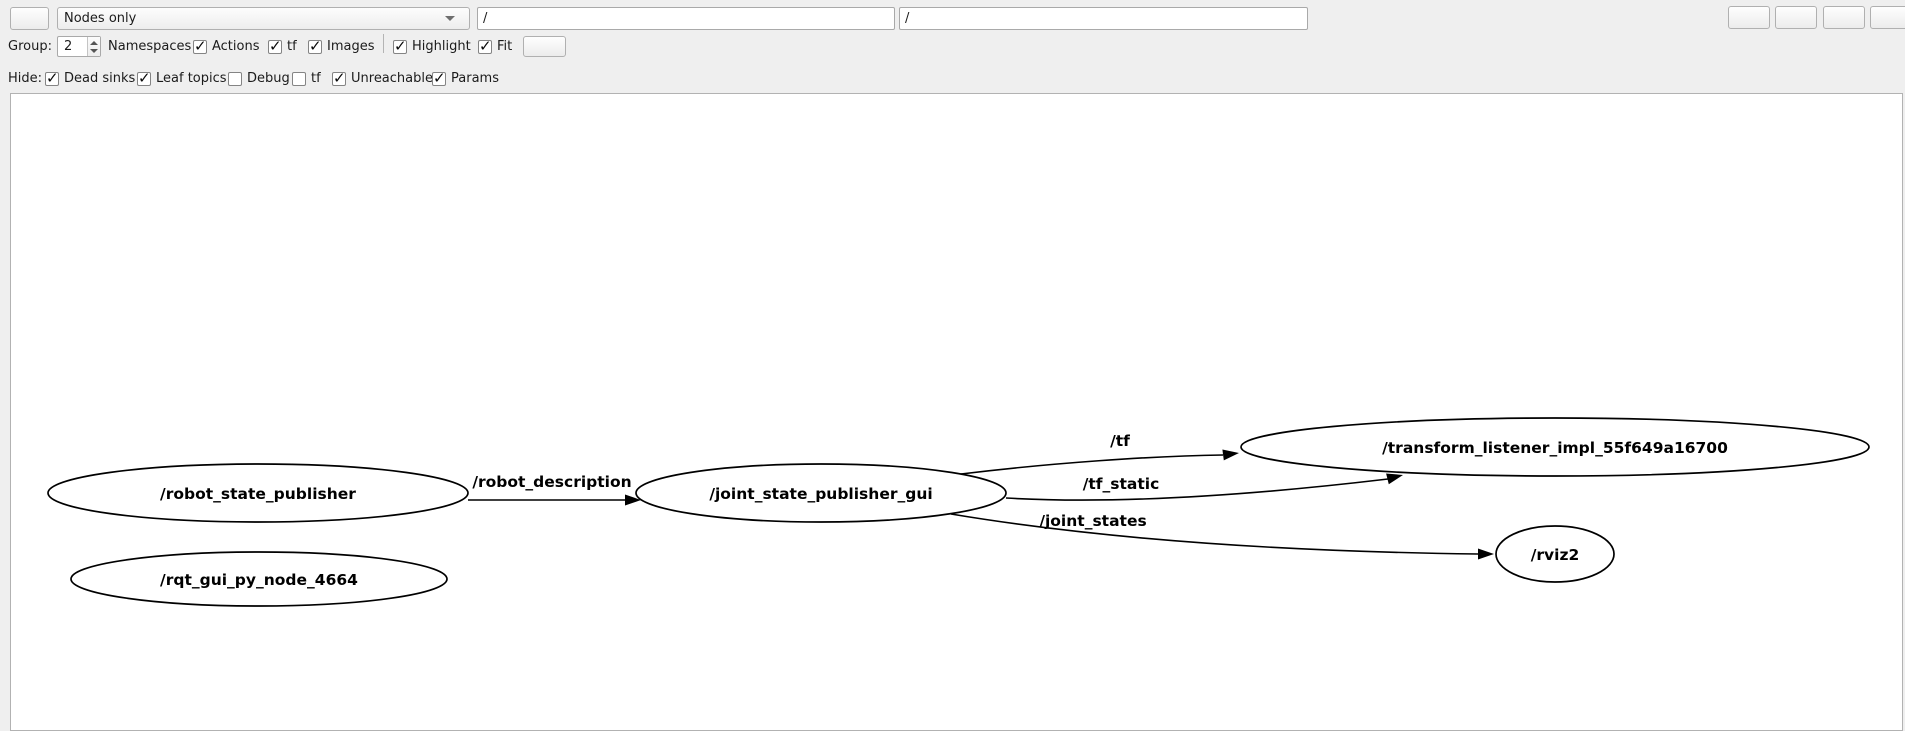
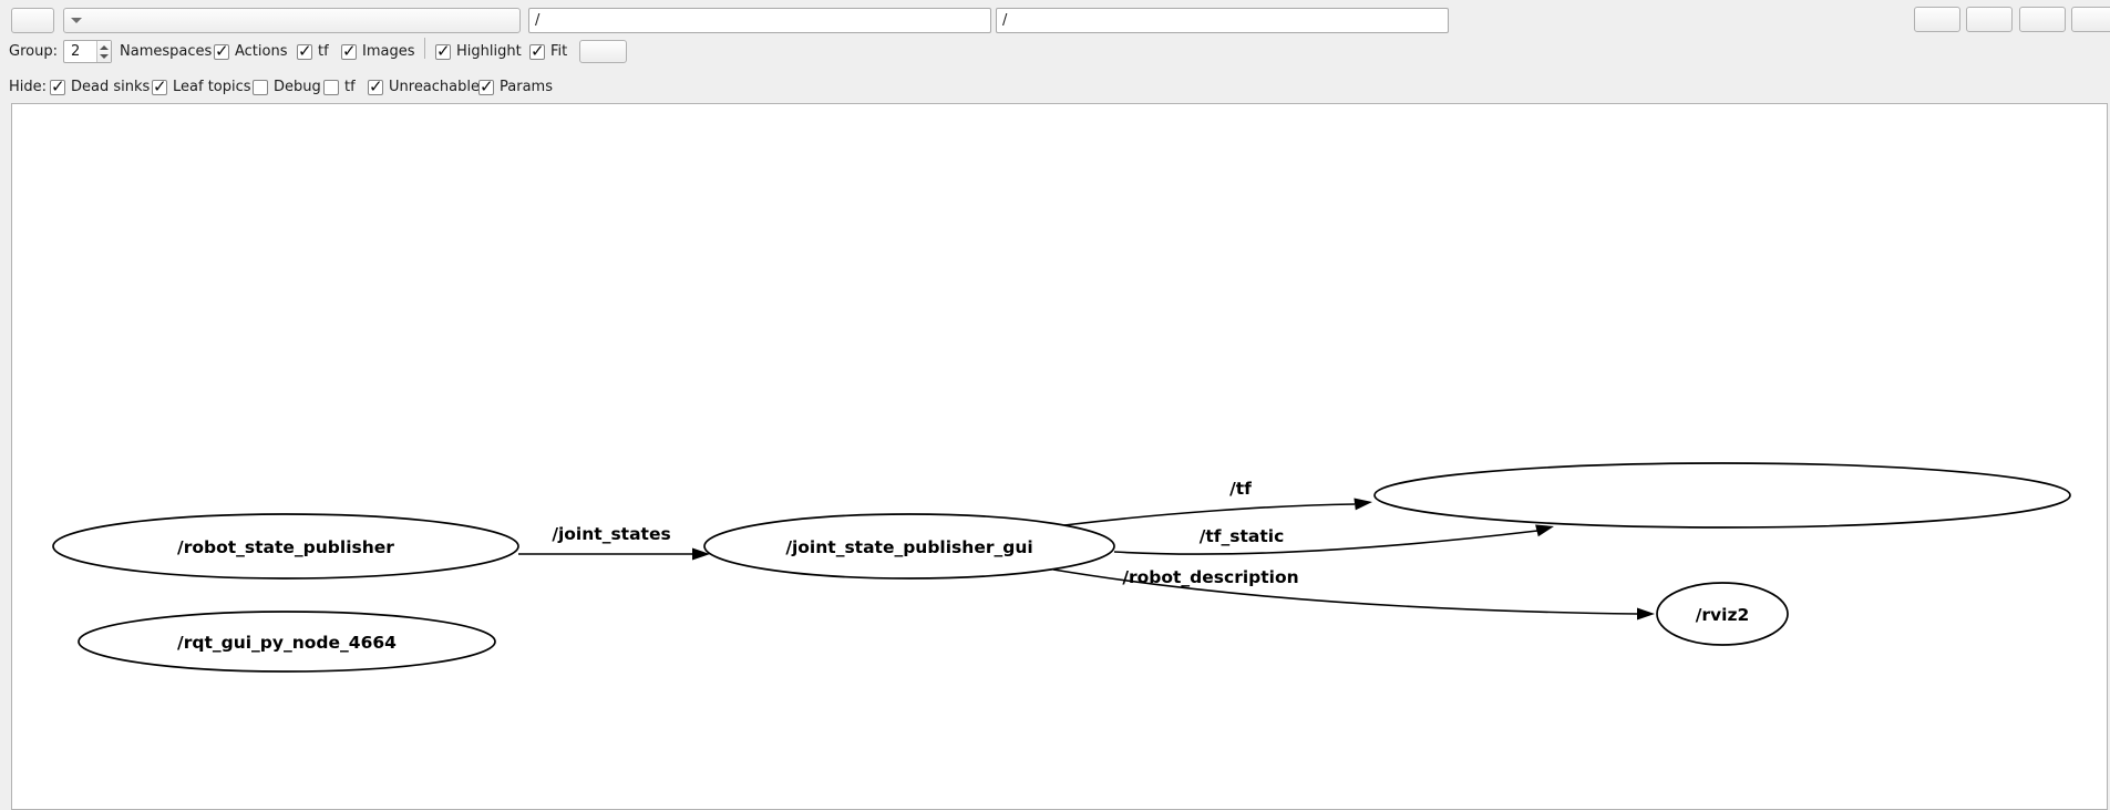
- Nodes only
  /
  /
  Group:
  2
  Namespaces
  ✓
  Actions
  ✓
  tf
  ✓
  Images
  ✓
  Highlight
  ✓
  Fit
  Hide:
  ✓
  Dead sinks
  ✓
  Leaf topics
  Debug
  tf
  ✓
  Unreachable
  ✓
  Params
- /robot_description
+ /joint_states
  /tf
  /tf_static
- /joint_states
+ /robot_description
  /robot_state_publisher
  /rqt_gui_py_node_4664
  /joint_state_publisher_gui
- /transform_listener_impl_55f649a16700
  /rviz2
